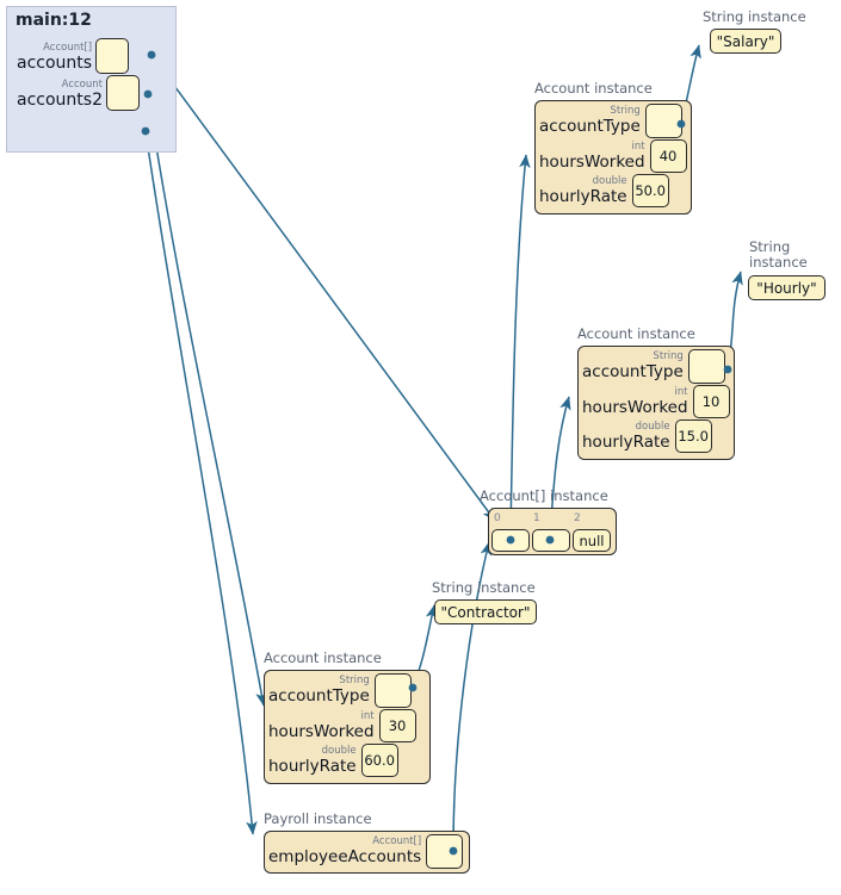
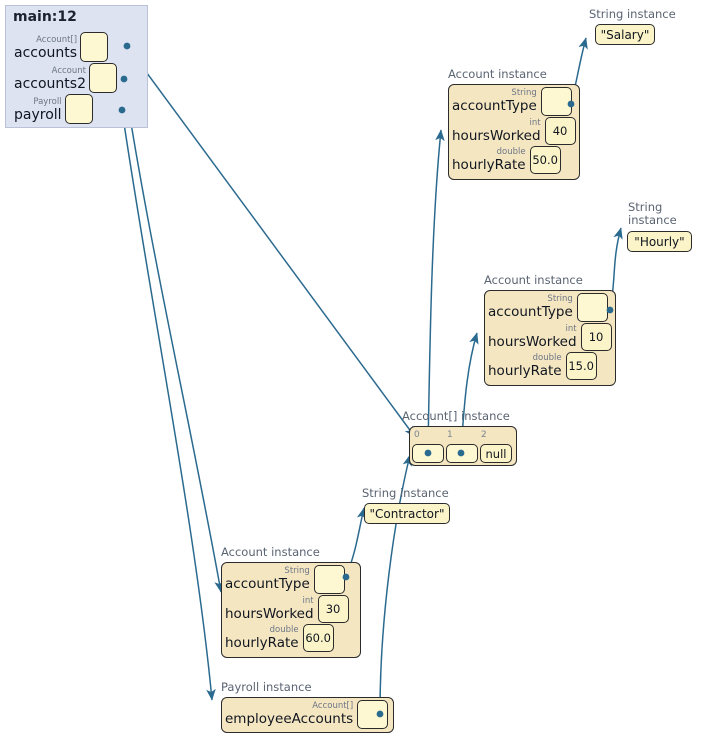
  main:12
  Account[]
  accounts
  Account
  accounts2
+ Payroll
+ payroll
  String instance
  "Salary"
  Account instance
  String
  accountType
  int
  hoursWorked
  40
  double
  hourlyRate
  50.0
  String
  instance
  "Hourly"
  Account instance
  String
  accountType
  int
  hoursWorked
  10
  double
  hourlyRate
  15.0
  Account[] instance
  0
  1
  2
  null
  String instance
  "Contractor"
  Account instance
  String
  accountType
  int
  hoursWorked
  30
  double
  hourlyRate
  60.0
  Payroll instance
  Account[]
  employeeAccounts
